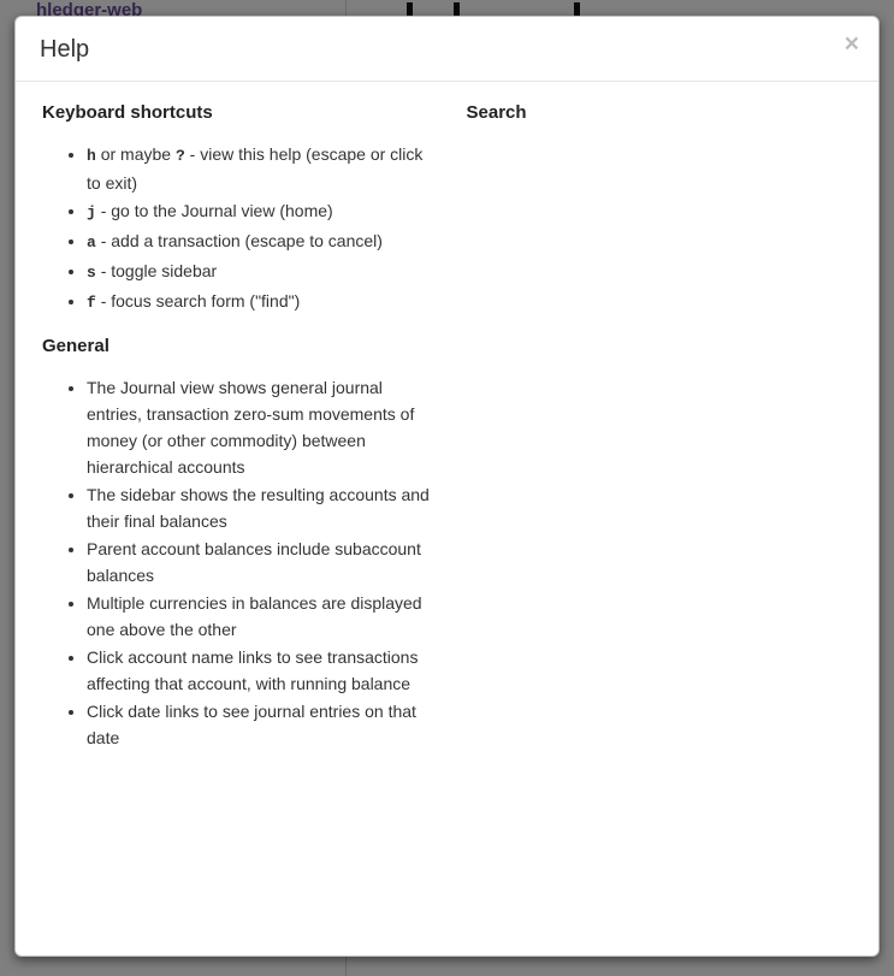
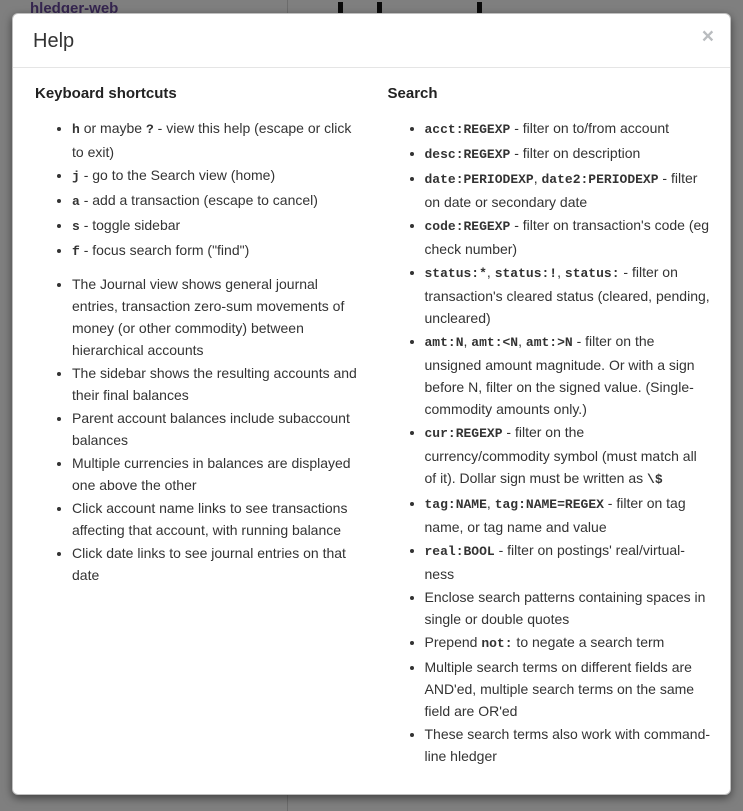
  hledger-web
  Help
  ×
  Keyboard shortcuts
  h or maybe ? - view this help (escape or click to exit)
- j - go to the Journal view (home)
+ j - go to the Search view (home)
  a - add a transaction (escape to cancel)
  s - toggle sidebar
  f - focus search form ("find")
- General
  The Journal view shows general journal entries, transaction zero-sum movements of money (or other commodity) between hierarchical accounts
  The sidebar shows the resulting accounts and their final balances
  Parent account balances include subaccount balances
  Multiple currencies in balances are displayed one above the other
  Click account name links to see transactions affecting that account, with running balance
  Click date links to see journal entries on that date
  Search
+ acct:REGEXP - filter on to/from account
+ desc:REGEXP - filter on description
+ date:PERIODEXP, date2:PERIODEXP - filter on date or secondary date
+ code:REGEXP - filter on transaction's code (eg check number)
+ status:*, status:!, status: - filter on transaction's cleared status (cleared, pending, uncleared)
+ amt:N, amt:<N, amt:>N - filter on the unsigned amount magnitude. Or with a sign before N, filter on the signed value. (Single-commodity amounts only.)
+ cur:REGEXP - filter on the currency/commodity symbol (must match all of it). Dollar sign must be written as \$
+ tag:NAME, tag:NAME=REGEX - filter on tag name, or tag name and value
+ real:BOOL - filter on postings' real/virtual-ness
+ Enclose search patterns containing spaces in single or double quotes
+ Prepend not: to negate a search term
+ Multiple search terms on different fields are AND'ed, multiple search terms on the same field are OR'ed
+ These search terms also work with command-line hledger
